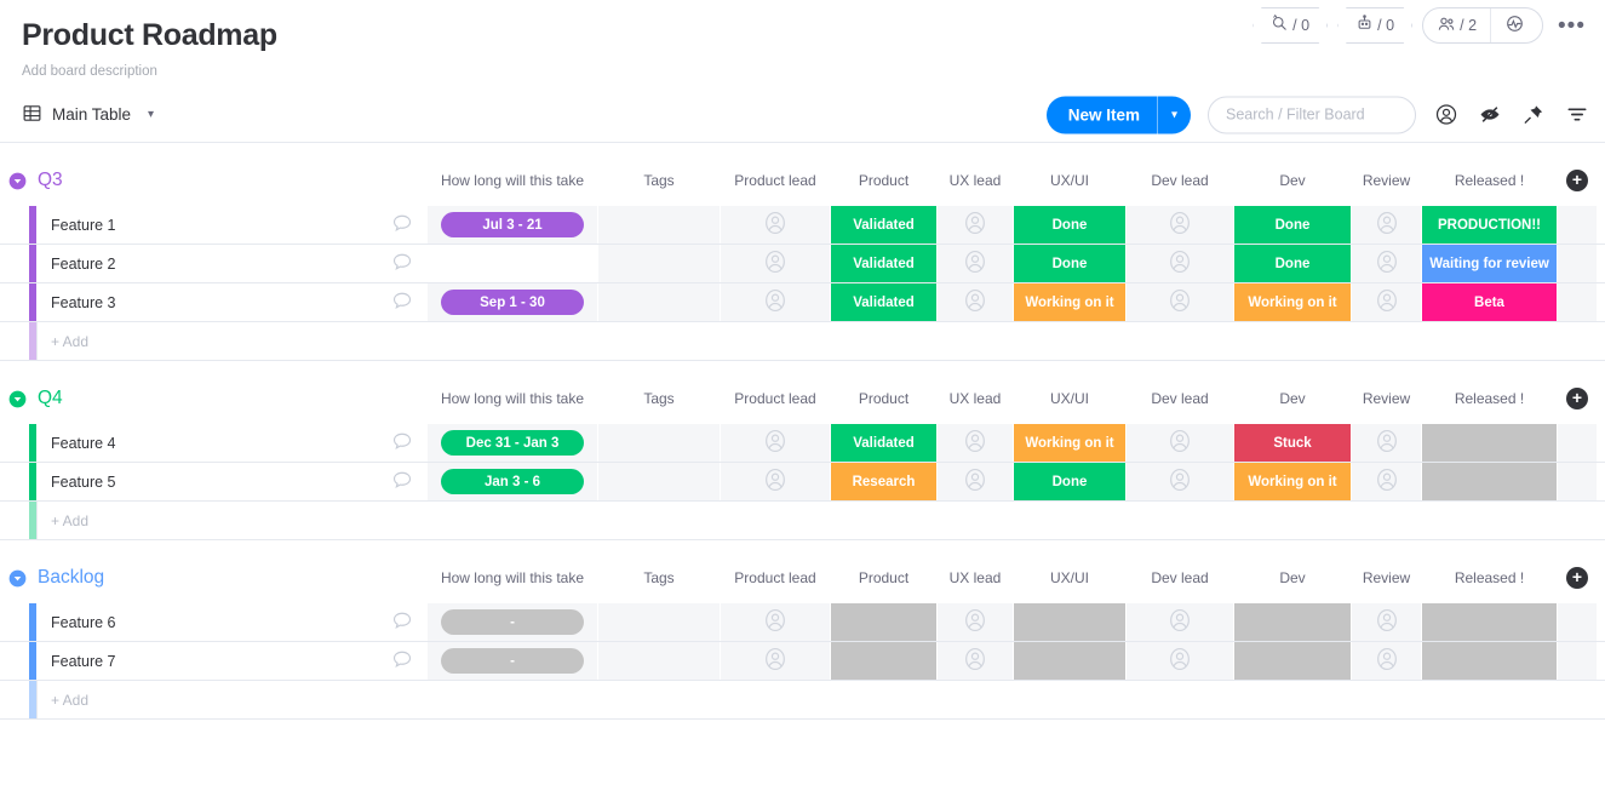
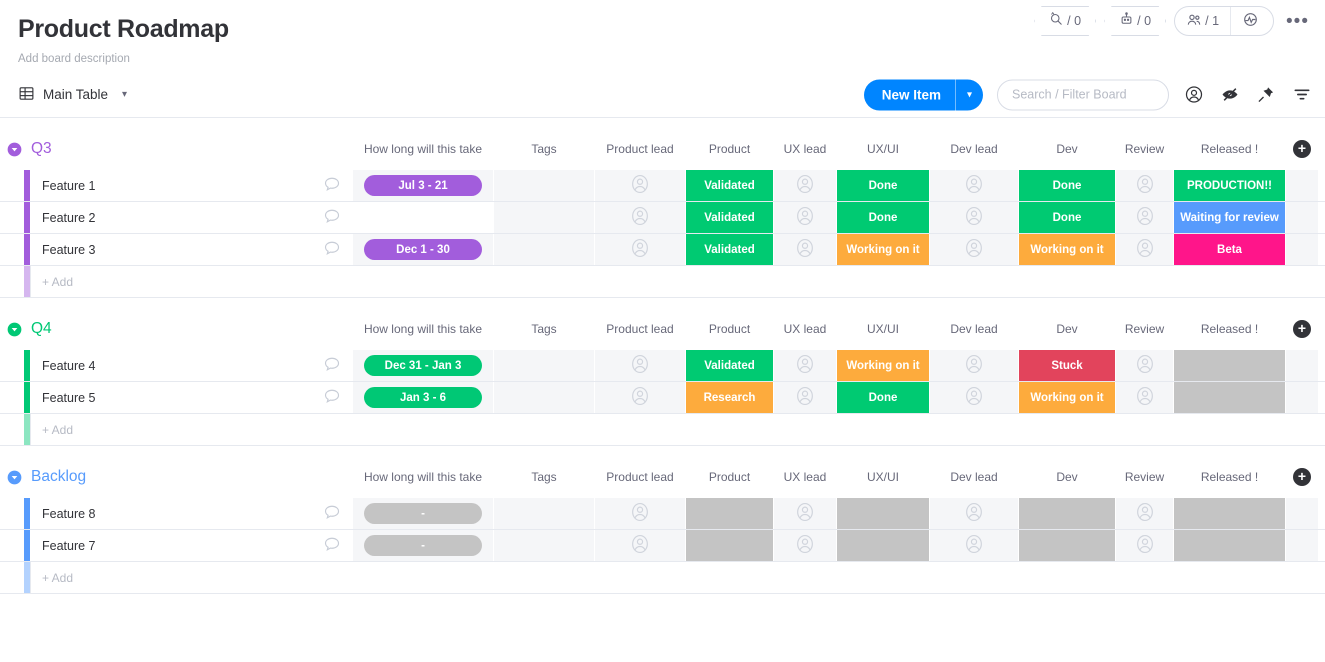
  Product Roadmap
  Add board description
  / 0
  / 0
- / 2
+ / 1
  •••
  Main Table
  ▾
  New Item
  ▾
  Search / Filter Board
  Q3
  How long will this take
  Tags
  Product lead
  Product
  UX lead
  UX/UI
  Dev lead
  Dev
  Review
  Released !
  +
  Feature 1
  Jul 3 - 21
  Validated
  Done
  Done
  PRODUCTION!!
  Feature 2
  Validated
  Done
  Done
  Waiting for review
  Feature 3
- Sep 1 - 30
+ Dec 1 - 30
  Validated
  Working on it
  Working on it
  Beta
  + Add
  Q4
  How long will this take
  Tags
  Product lead
  Product
  UX lead
  UX/UI
  Dev lead
  Dev
  Review
  Released !
  +
  Feature 4
  Dec 31 - Jan 3
  Validated
  Working on it
  Stuck
  Feature 5
  Jan 3 - 6
  Research
  Done
  Working on it
  + Add
  Backlog
  How long will this take
  Tags
  Product lead
  Product
  UX lead
  UX/UI
  Dev lead
  Dev
  Review
  Released !
  +
- Feature 6
+ Feature 8
  -
  Feature 7
  -
  + Add
